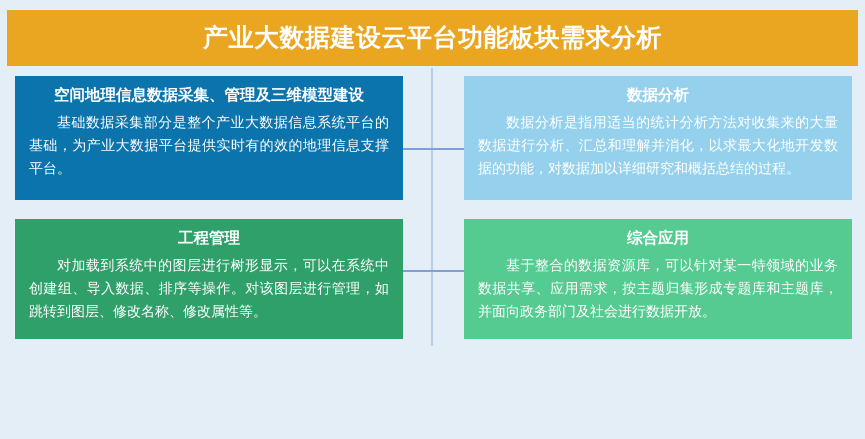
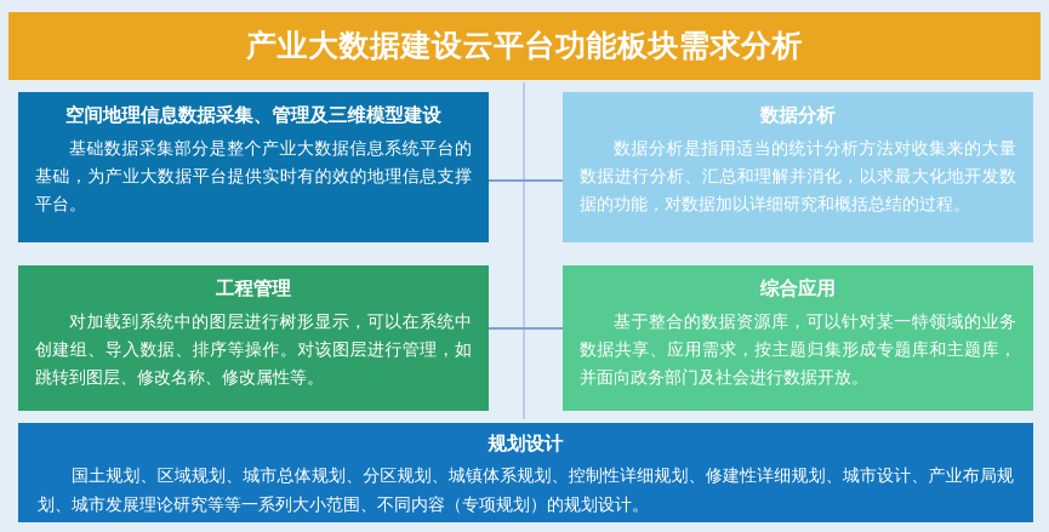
  产业大数据建设云平台功能板块需求分析
  空间地理信息数据采集、管理及三维模型建设
  基础数据采集部分是整个产业大数据信息系统平台的基础，为产业大数据平台提供实时有的效的地理信息支撑平台。
  数据分析
  数据分析是指用适当的统计分析方法对收集来的大量数据进行分析、汇总和理解并消化，以求最大化地开发数据的功能，对数据加以详细研究和概括总结的过程。
  工程管理
  对加载到系统中的图层进行树形显示，可以在系统中创建组、导入数据、排序等操作。对该图层进行管理，如跳转到图层、修改名称、修改属性等。
  综合应用
  基于整合的数据资源库，可以针对某一特领域的业务数据共享、应用需求，按主题归集形成专题库和主题库，并面向政务部门及社会进行数据开放。
+ 规划设计
+ 国土规划、区域规划、城市总体规划、分区规划、城镇体系规划、控制性详细规划、修建性详细规划、城市设计、产业布局规划、城市发展理论研究等等一系列大小范围、不同内容（专项规划）的规划设计。
